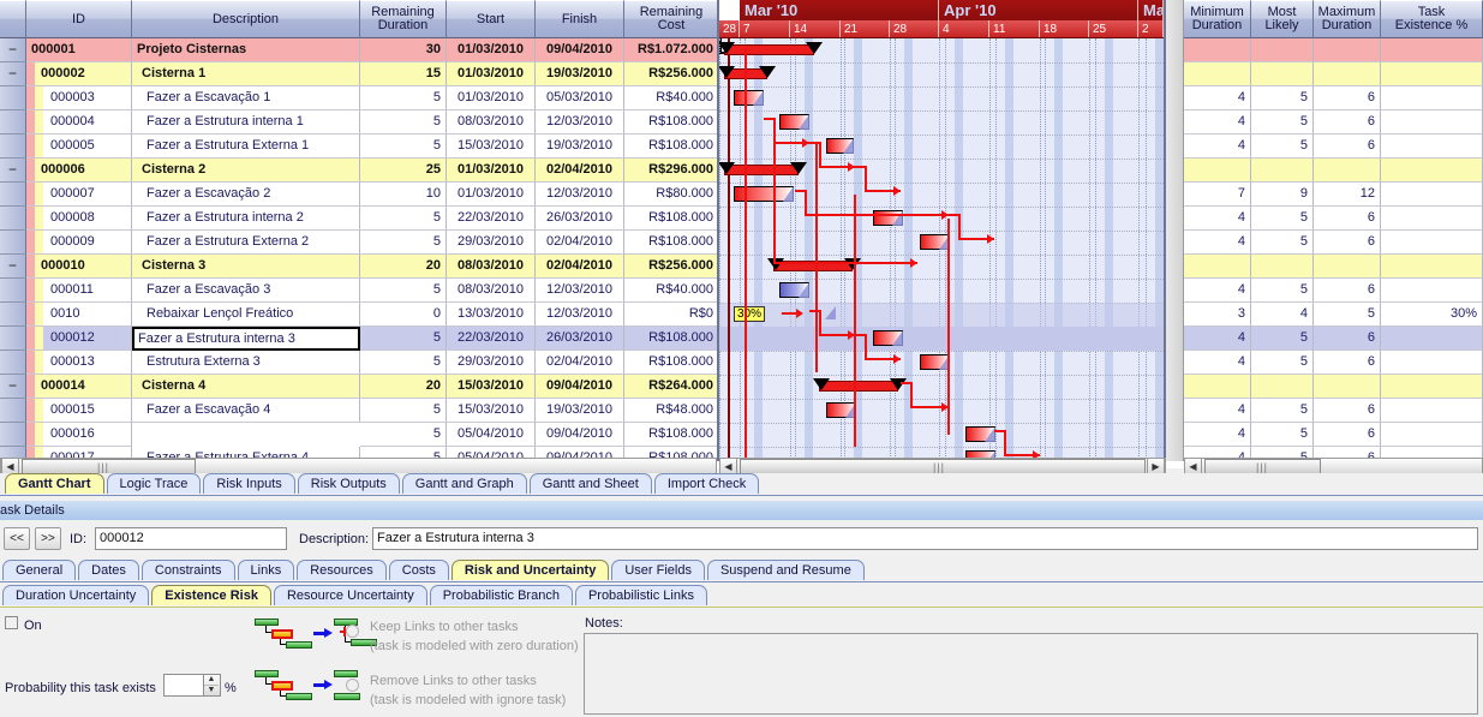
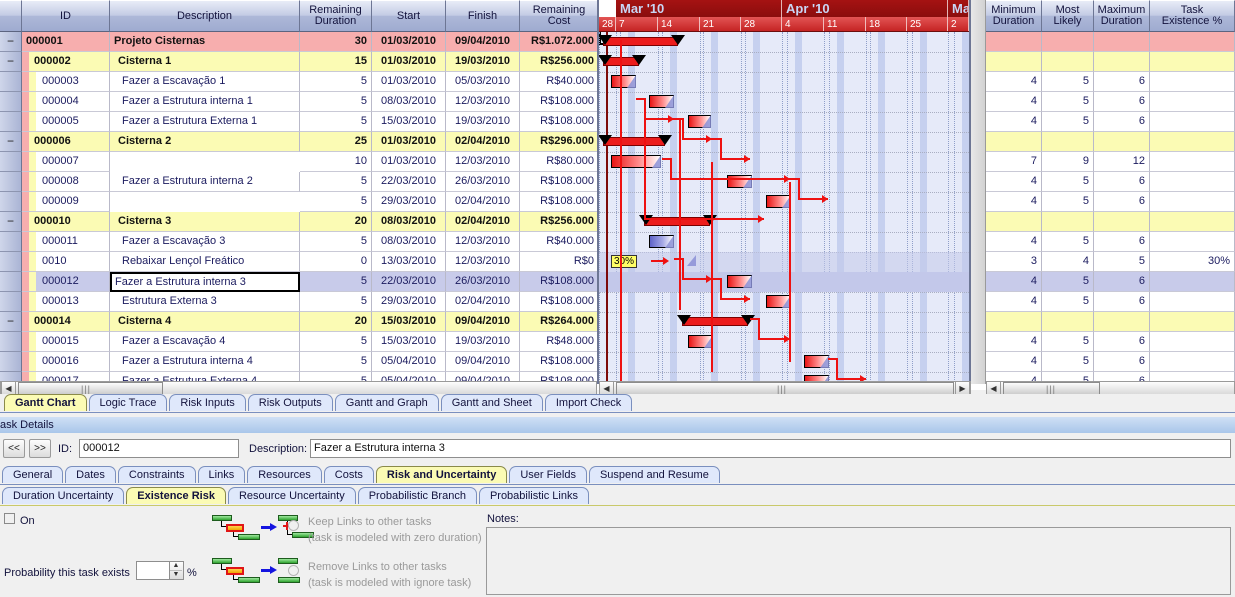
  ID
  Description
  Remaining
  Duration
  Start
  Finish
  Remaining
  Cost
  Minimum
  Duration
  Most
  Likely
  Maximum
  Duration
  Task
  Existence %
  −
  000001
  Projeto Cisternas
  30
  01/03/2010
  09/04/2010
  R$1.072.000
  −
  000002
  Cisterna 1
  15
  01/03/2010
  19/03/2010
  R$256.000
  000003
  Fazer a Escavação 1
  5
  01/03/2010
  05/03/2010
  R$40.000
  4
  5
  6
  000004
  Fazer a Estrutura interna 1
  5
  08/03/2010
  12/03/2010
  R$108.000
  4
  5
  6
  000005
  Fazer a Estrutura Externa 1
  5
  15/03/2010
  19/03/2010
  R$108.000
  4
  5
  6
  −
  000006
  Cisterna 2
  25
  01/03/2010
  02/04/2010
  R$296.000
  000007
- Fazer a Escavação 2
  10
  01/03/2010
  12/03/2010
  R$80.000
  7
  9
  12
  000008
  Fazer a Estrutura interna 2
  5
  22/03/2010
  26/03/2010
  R$108.000
  4
  5
  6
  000009
- Fazer a Estrutura Externa 2
  5
  29/03/2010
  02/04/2010
  R$108.000
  4
  5
  6
  −
  000010
  Cisterna 3
  20
  08/03/2010
  02/04/2010
  R$256.000
  000011
  Fazer a Escavação 3
  5
  08/03/2010
  12/03/2010
  R$40.000
  4
  5
  6
  0010
  Rebaixar Lençol Freático
  0
  13/03/2010
  12/03/2010
  R$0
  3
  4
  5
  30%
  000012
  5
  22/03/2010
  26/03/2010
  R$108.000
  4
  5
  6
  Fazer a Estrutura interna 3
  000013
  Estrutura Externa 3
  5
  29/03/2010
  02/04/2010
  R$108.000
  4
  5
  6
  −
  000014
  Cisterna 4
  20
  15/03/2010
  09/04/2010
  R$264.000
  000015
  Fazer a Escavação 4
  5
  15/03/2010
  19/03/2010
  R$48.000
  4
  5
  6
  000016
+ Fazer a Estrutura interna 4
  5
  05/04/2010
  09/04/2010
  R$108.000
  4
  5
  6
  Mar '10
  Apr '10
  28
  7
  14
  21
  28
  4
  11
  18
  25
  2
  30%
  ◀
  |||
  ◀
  |||
  ▶
  ◀
  |||
  Gantt Chart Logic Trace Risk Inputs Risk Outputs Gantt and Graph Gantt and Sheet Import Check
  ask Details
  <<
  >>
  ID:
  000012
  Description:
  Fazer a Estrutura interna 3
  General Dates Constraints Links Resources Costs Risk and Uncertainty User Fields Suspend and Resume
  Duration Uncertainty Existence Risk Resource Uncertainty Probabilistic Branch Probabilistic Links
  On
  Probability this task exists
  %
  Keep Links to other tasks
  (task is modeled with zero duration)
  Remove Links to other tasks
  (task is modeled with ignore task)
  Notes:
